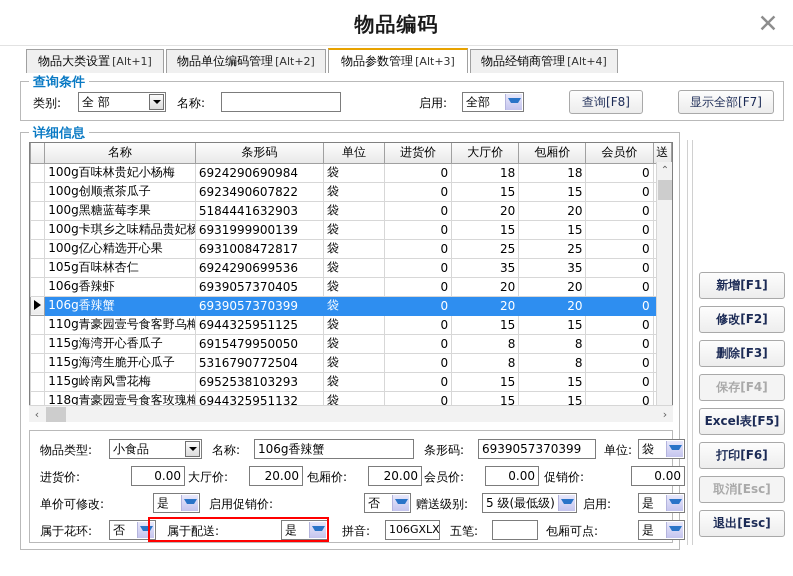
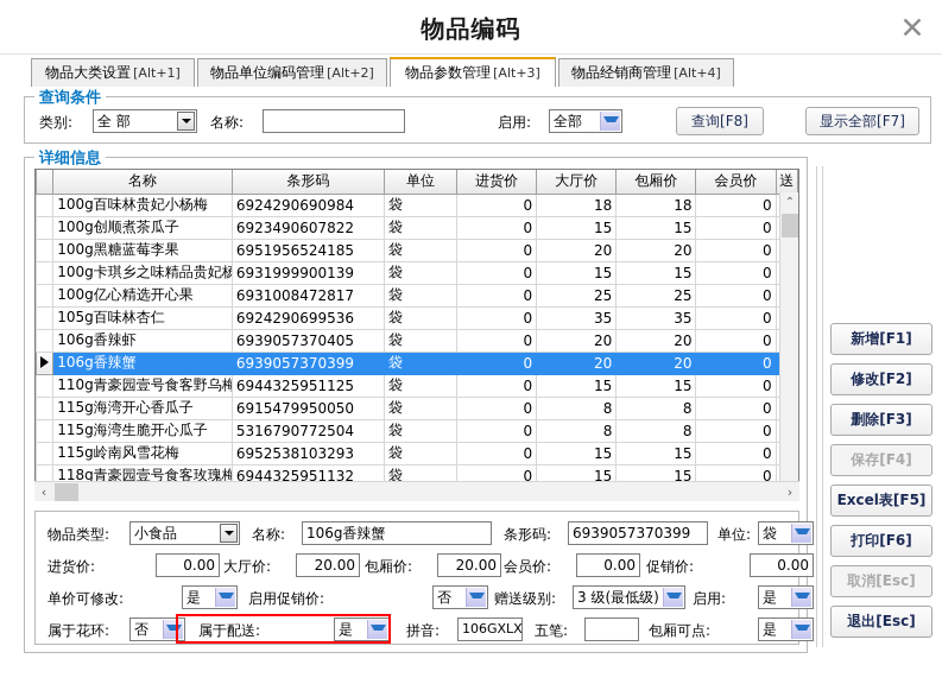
  物品编码
  ✕
  物品大类设置
  [Alt+1]
  物品单位编码管理
  [Alt+2]
  物品参数管理
  [Alt+3]
  物品经销商管理
  [Alt+4]
  查询条件
  类别:
  全 部
  名称:
  启用:
  全部
  查询[F8]
  显示全部[F7]
  详细信息
  	名称	条形码	单位	进货价	大厅价	包厢价	会员价	送
  	100g百味林贵妃小杨梅	6924290690984	袋	0	18	18	0
  	100g创顺煮茶瓜子	6923490607822	袋	0	15	15	0
- 	100g黑糖蓝莓李果	5184441632903	袋	0	20	20	0
+ 	100g黑糖蓝莓李果	6951956524185	袋	0	20	20	0
  	100g卡琪乡之味精品贵妃杨	6931999900139	袋	0	15	15	0
  	100g亿心精选开心果	6931008472817	袋	0	25	25	0
  	105g百味林杏仁	6924290699536	袋	0	35	35	0
  	106g香辣虾	6939057370405	袋	0	20	20	0
  	106g香辣蟹	6939057370399	袋	0	20	20	0
  	110g青豪园壹号食客野乌梅	6944325951125	袋	0	15	15	0
  	115g海湾开心香瓜子	6915479950050	袋	0	8	8	0
  	115g海湾生脆开心瓜子	5316790772504	袋	0	8	8	0
  	115g岭南风雪花梅	6952538103293	袋	0	15	15	0
  	118g青豪园壹号食客玫瑰梅	6944325951132	袋	0	15	15	0
  ⌃
  ‹
  ›
  物品类型:
  小食品
  名称:
  106g香辣蟹
  条形码:
  6939057370399
  单位:
  袋
  进货价:
  0.00
  大厅价:
  20.00
  包厢价:
  20.00
  会员价:
  0.00
  促销价:
  0.00
  单价可修改:
  是
  启用促销价:
  否
  赠送级别:
- 5 级(最低级)
+ 3 级(最低级)
  启用:
  是
  属于花环:
  否
  属于配送:
  是
  拼音:
  106GXLX
  五笔:
  包厢可点:
  是
  新增[F1]
  修改[F2]
  删除[F3]
  保存[F4]
  Excel表[F5]
  打印[F6]
  取消[Esc]
  退出[Esc]
